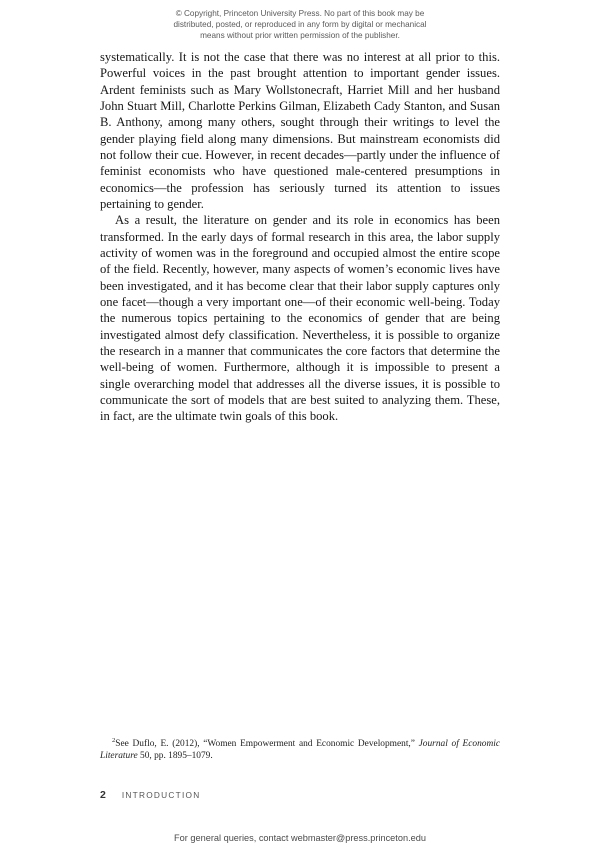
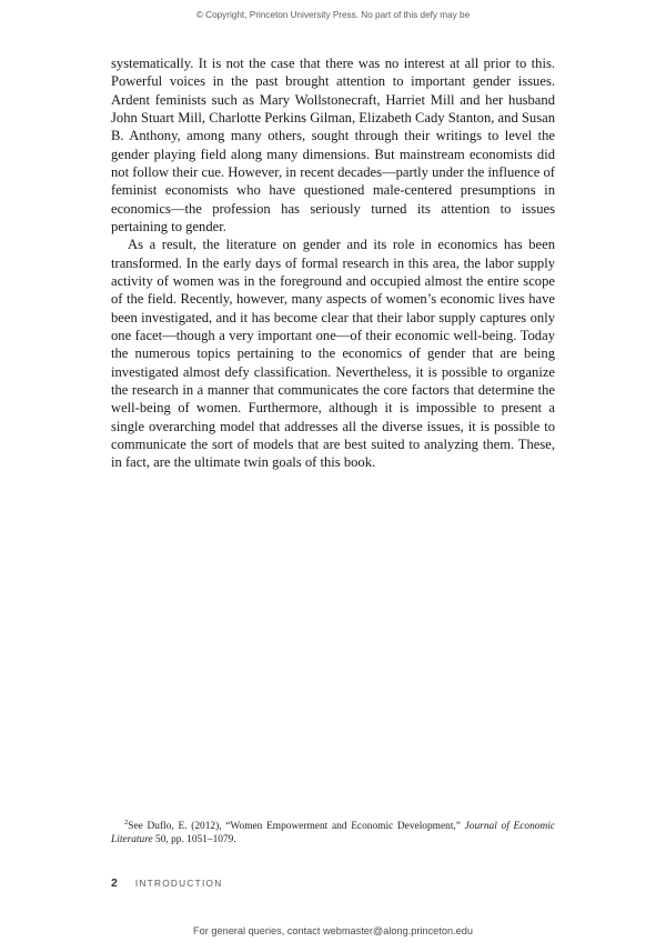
- © Copyright, Princeton University Press. No part of this book may be
+ © Copyright, Princeton University Press. No part of this defy may be
- distributed, posted, or reproduced in any form by digital or mechanical
- means without prior written permission of the publisher.
  systematically. It is not the case that there was no interest at all prior to this. Powerful voices in the past brought attention to important gender issues. Ardent feminists such as Mary Wollstonecraft, Harriet Mill and her husband John Stuart Mill, Charlotte Perkins Gilman, Elizabeth Cady Stanton, and Susan B. Anthony, among many others, sought through their writings to level the gender playing field along many dimensions. But mainstream economists did not follow their cue. However, in recent decades—partly under the influence of feminist economists who have questioned male-centered presumptions in economics—the profession has seriously turned its attention to issues pertaining to gender.
  As a result, the literature on gender and its role in economics has been transformed. In the early days of formal research in this area, the labor supply activity of women was in the foreground and occupied almost the entire scope of the field. Recently, however, many aspects of women’s economic lives have been investigated, and it has become clear that their labor supply captures only one facet—though a very important one—of their economic well-being. Today the numerous topics pertaining to the economics of gender that are being investigated almost defy classification. Nevertheless, it is possible to organize the research in a manner that communicates the core factors that determine the well-being of women. Furthermore, although it is impossible to present a single overarching model that addresses all the diverse issues, it is possible to communicate the sort of models that are best suited to analyzing them. These, in fact, are the ultimate twin goals of this book.
- See Duflo, E. (2012), “Women Empowerment and Economic Development,” Journal of Economic Literature 50, pp. 1895–1079.
+ See Duflo, E. (2012), “Women Empowerment and Economic Development,” Journal of Economic Literature 50, pp. 1051–1079.
  2
  INTRODUCTION
- For general queries, contact webmaster@press.princeton.edu
+ For general queries, contact webmaster@along.princeton.edu
